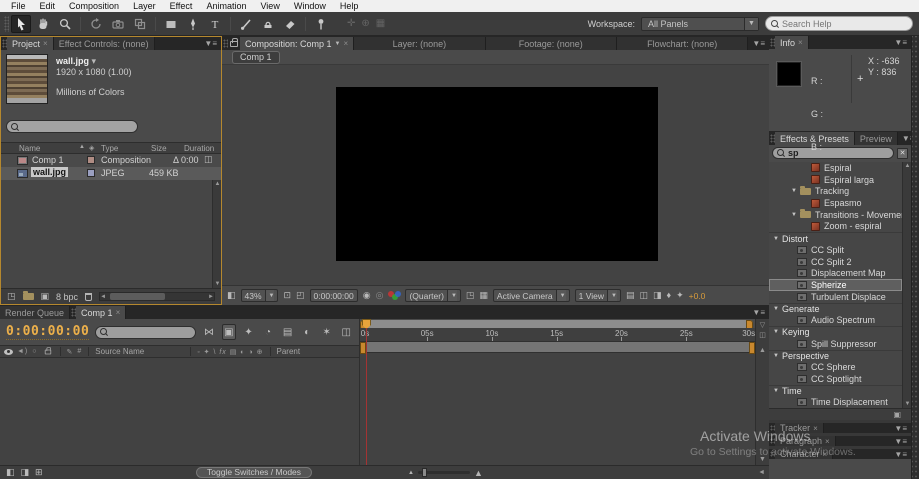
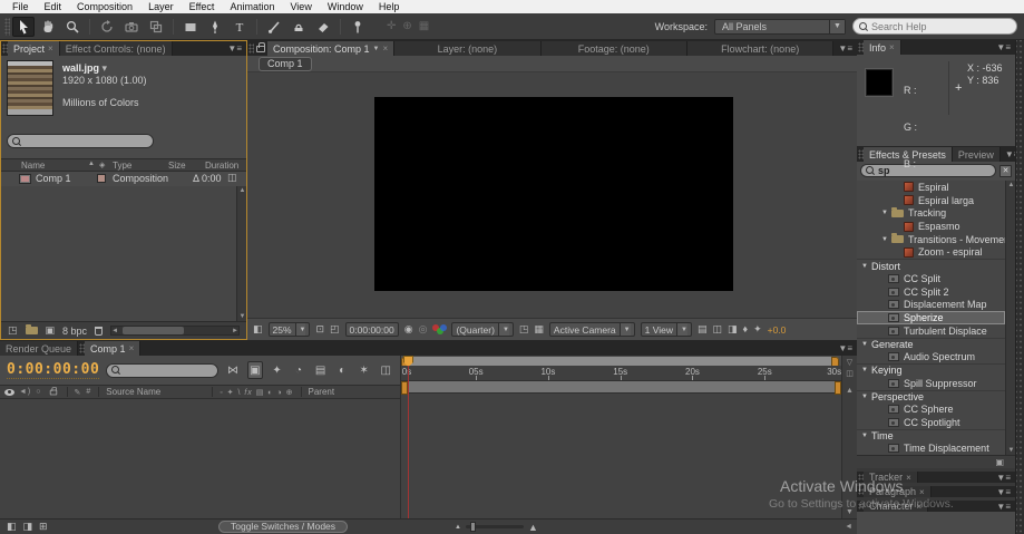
  File
  Edit
  Composition
  Layer
  Effect
  Animation
  View
  Window
  Help
  T
  ✛
  ⊕
  ▦
  Workspace:
  All Panels
  Search Help
  Project
  ×
  Effect Controls: (none)
  ▼≡
  wall.jpg ▾
  1920 x 1080 (1.00)
  Millions of Colors
  Name
  Type
  Size
  Duration
  Comp 1
  Composition
  Δ 0:00
  ◫
- wall.jpg
- JPEG
- 459 KB
  ◳
  ▣
  8 bpc
  Composition: Comp 1
  ×
  Layer: (none)
  Footage: (none)
  Flowchart: (none)
  ▼≡
  Comp 1
  ◧
- 43%
+ 25%
  ⊡
  ◰
  0:00:00:00
  ◉
  ◎
  (Quarter)
  ◳
  ▦
  Active Camera
  1 View
  ▤
  ◫
  ◨
  ♦
  ✦
  +0.0
  Render Queue
  Comp 1
  ×
  ▼≡
  0:00:00:00
  ⋈
  ▣
  ✦
  ◔
  ▤
  ◐
  ✶
  ◫
  Source Name
  Parent
  0s
  05s
  10s
  15s
  20s
  25s
  30s
  ◧
  ◨
  ⊞
  Toggle Switches / Modes
  ▲
  Info
  ×
  ▼≡
  R :
  G :
  B :
  +
  X : -636
  Y : 836
  Effects & Presets
  Preview
  sp
  Espiral
  Espiral larga
  Tracking
  Espasmo
  Transitions - Moveme
  Zoom - espiral
  Distort
  CC Split
  CC Split 2
  Displacement Map
  Spherize
  Turbulent Displace
  Generate
  Audio Spectrum
  Keying
  Spill Suppressor
  Perspective
  CC Sphere
  CC Spotlight
  Time
  Time Displacement
  ▣
  Tracker
  ×
  ▼≡
  Paragraph
  ×
  ▼≡
  Character
  ×
  ▼≡
  Activate Windows
  Go to Settings to activate Windows.
